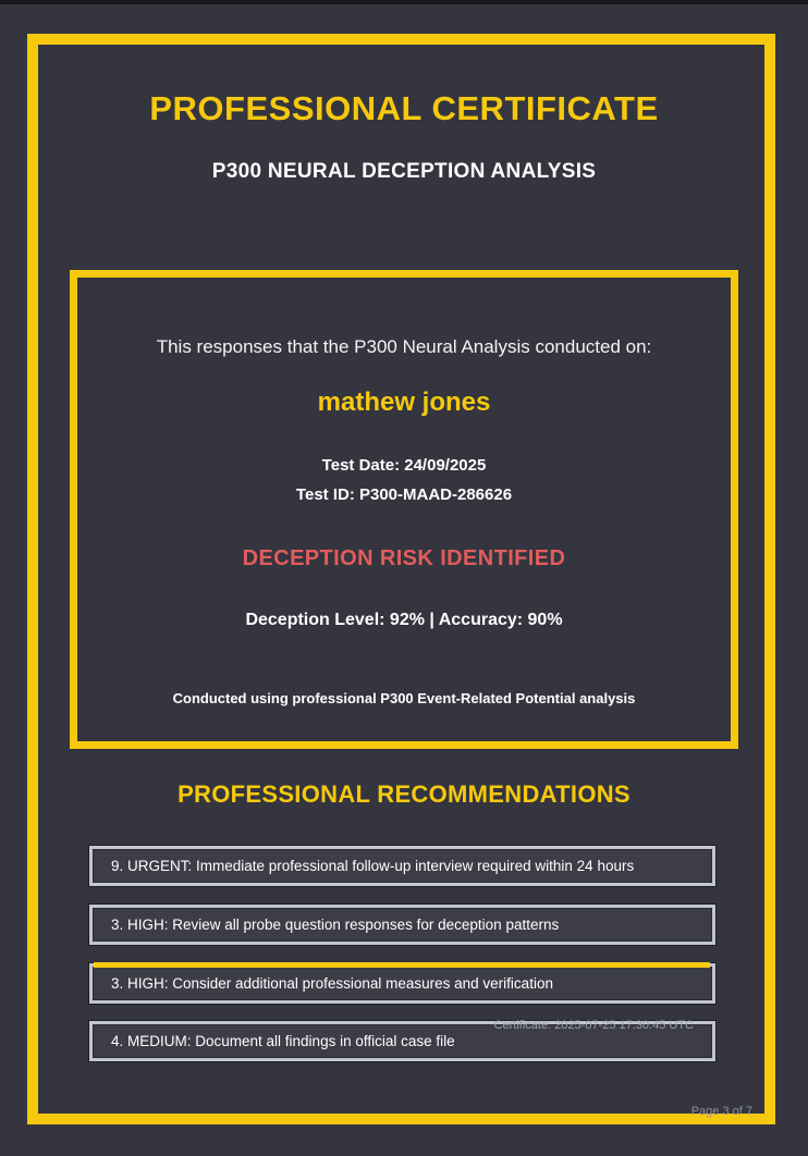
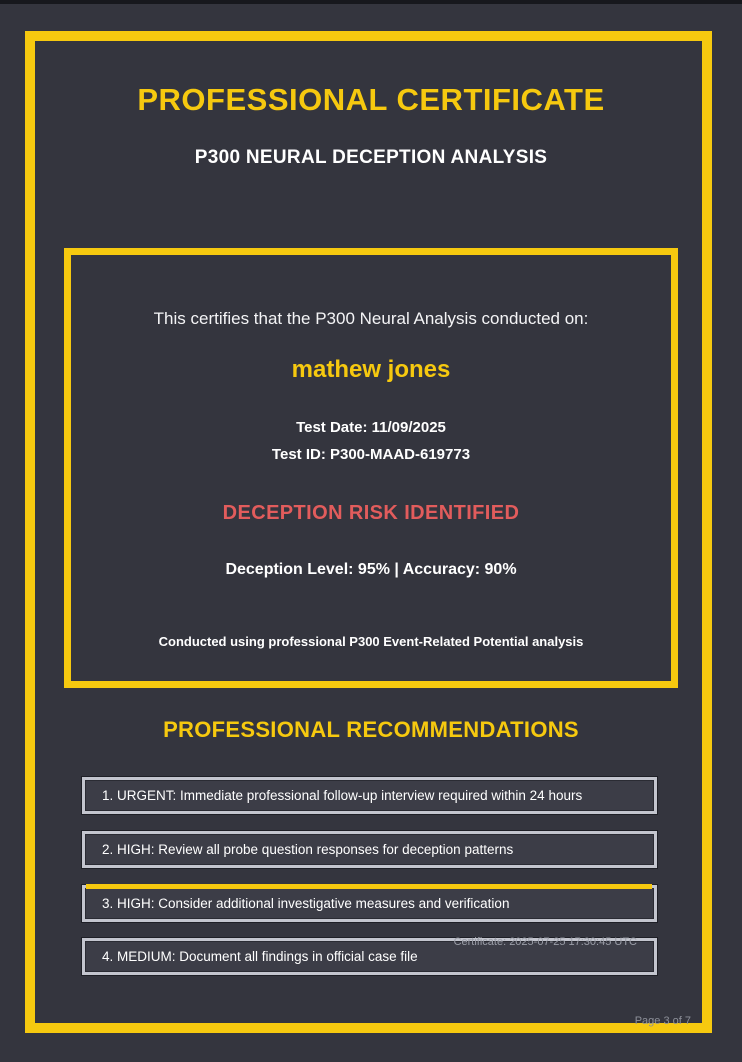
  PROFESSIONAL CERTIFICATE
  P300 NEURAL DECEPTION ANALYSIS
- This responses that the P300 Neural Analysis conducted on:
+ This certifies that the P300 Neural Analysis conducted on:
  mathew jones
- Test Date: 24/09/2025
+ Test Date: 11/09/2025
- Test ID: P300-MAAD-286626
+ Test ID: P300-MAAD-619773
  DECEPTION RISK IDENTIFIED
- Deception Level: 92% | Accuracy: 90%
+ Deception Level: 95% | Accuracy: 90%
  Conducted using professional P300 Event-Related Potential analysis
  PROFESSIONAL RECOMMENDATIONS
- 9. URGENT: Immediate professional follow-up interview required within 24 hours
+ 1. URGENT: Immediate professional follow-up interview required within 24 hours
- 3. HIGH: Review all probe question responses for deception patterns
+ 2. HIGH: Review all probe question responses for deception patterns
- 3. HIGH: Consider additional professional measures and verification
+ 3. HIGH: Consider additional investigative measures and verification
  4. MEDIUM: Document all findings in official case file
  Certificate: 2025-07-25 17:30:45 UTC
  Page 3 of 7
